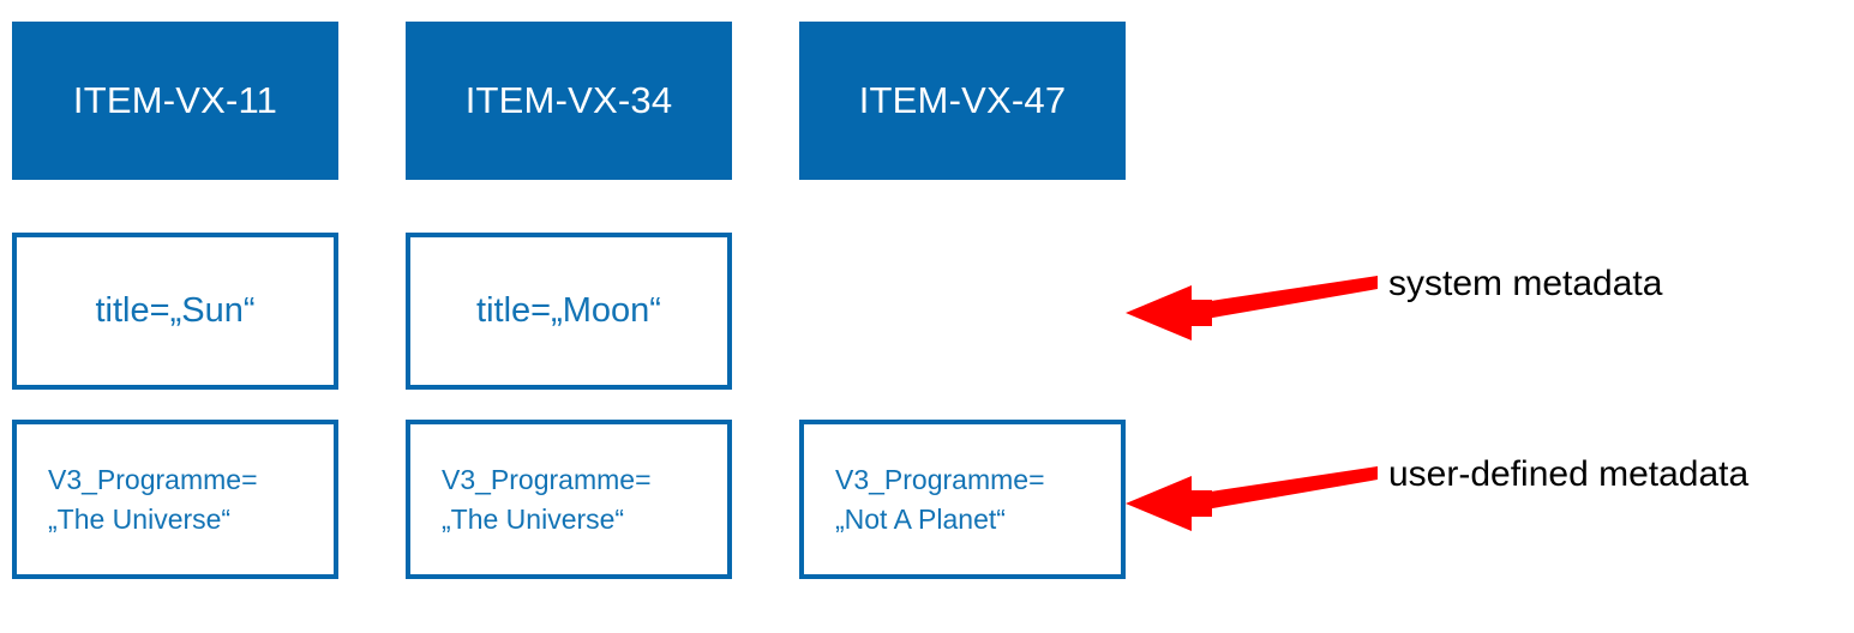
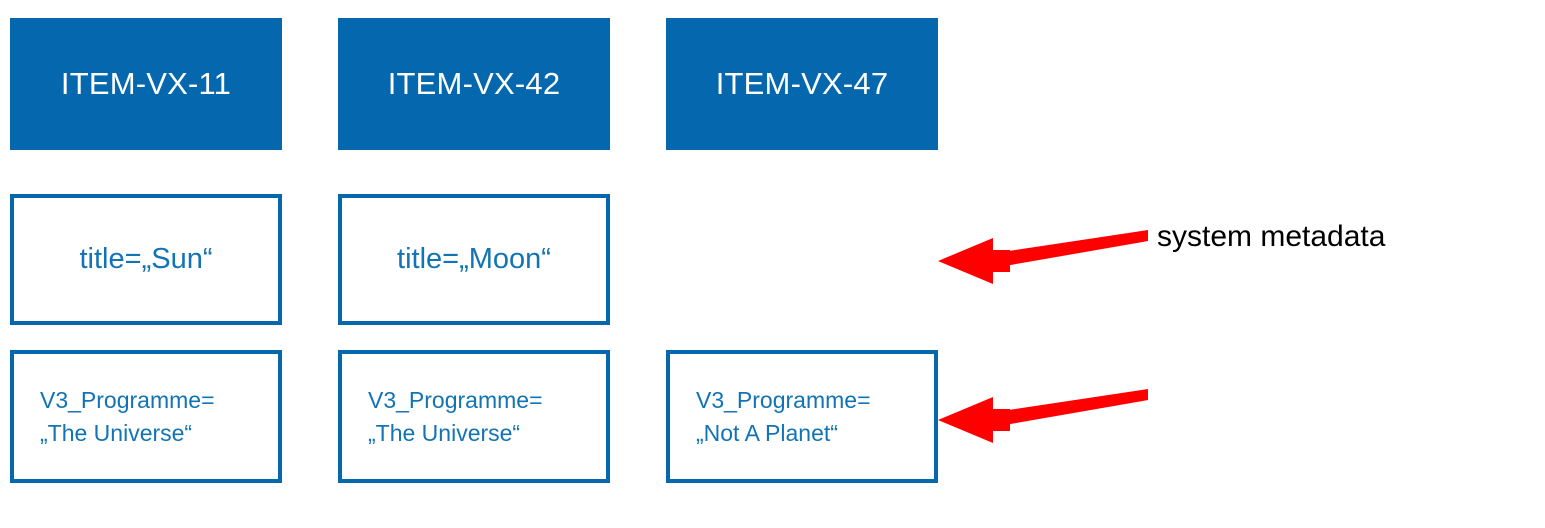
  ITEM-VX-11
  title=„Sun“
  V3_Programme=
  „The Universe“
- ITEM-VX-34
+ ITEM-VX-42
  title=„Moon“
  V3_Programme=
  „The Universe“
  ITEM-VX-47
  V3_Programme=
  „Not A Planet“
  system metadata
- user-defined metadata
